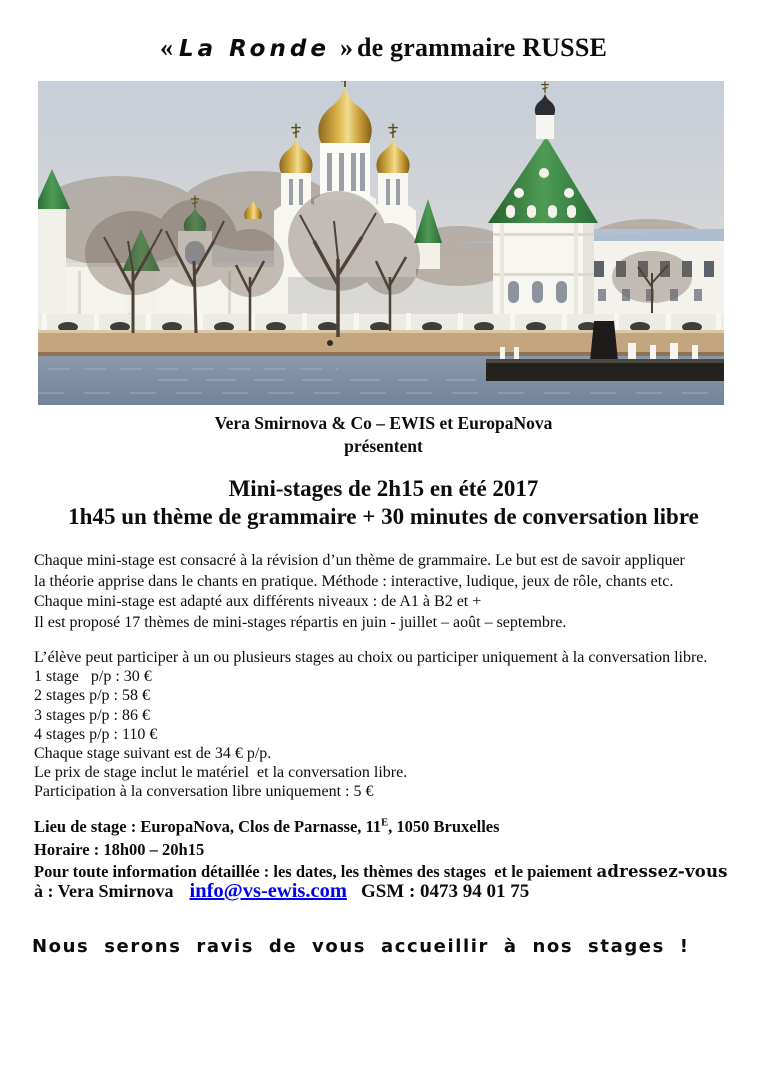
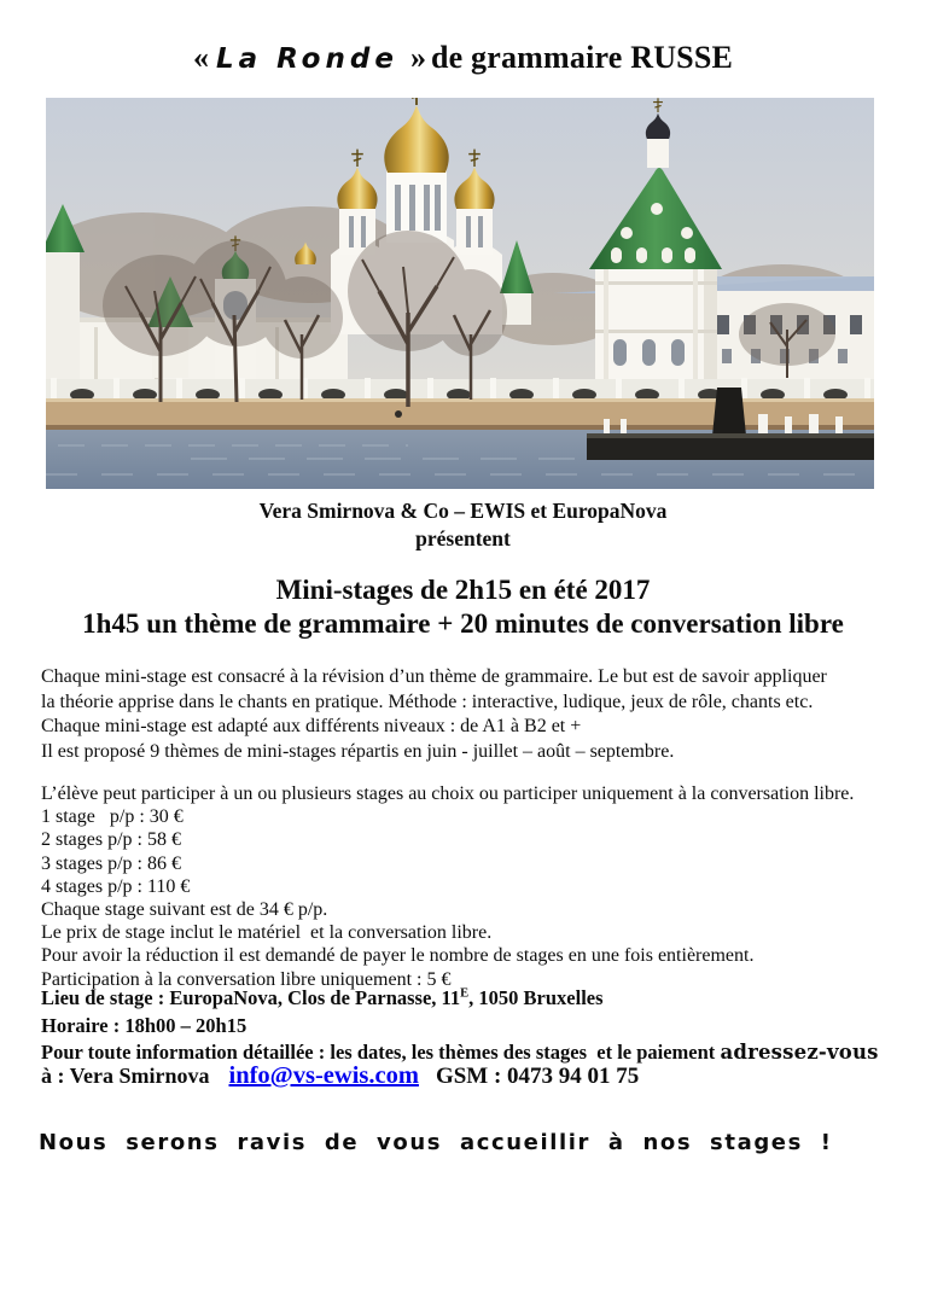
  « La Ronde » de grammaire RUSSE
  Vera Smirnova & Co – EWIS et EuropaNova
  présentent
  Mini-stages de 2h15 en été 2017
- 1h45 un thème de grammaire + 30 minutes de conversation libre
+ 1h45 un thème de grammaire + 20 minutes de conversation libre
  Chaque mini-stage est consacré à la révision d’un thème de grammaire. Le but est de savoir appliquer
  la théorie apprise dans le chants en pratique. Méthode : interactive, ludique, jeux de rôle, chants etc.
  Chaque mini-stage est adapté aux différents niveaux : de A1 à B2 et +
- Il est proposé 17 thèmes de mini-stages répartis en juin - juillet – août – septembre.
+ Il est proposé 9 thèmes de mini-stages répartis en juin - juillet – août – septembre.
  L’élève peut participer à un ou plusieurs stages au choix ou participer uniquement à la conversation libre.
  1 stage p/p : 30 €
  2 stages p/p : 58 €
  3 stages p/p : 86 €
  4 stages p/p : 110 €
  Chaque stage suivant est de 34 € p/p.
  Le prix de stage inclut le matériel et la conversation libre.
+ Pour avoir la réduction il est demandé de payer le nombre de stages en une fois entièrement.
  Participation à la conversation libre uniquement : 5 €
  Lieu de stage : EuropaNova, Clos de Parnasse, 11E, 1050 Bruxelles
  Horaire : 18h00 – 20h15
  Pour toute information détaillée : les dates, les thèmes des stages et le paiement adressez-vous
  à : Vera Smirnova info@vs-ewis.com GSM : 0473 94 01 75
  Nous serons ravis de vous accueillir à nos stages !
